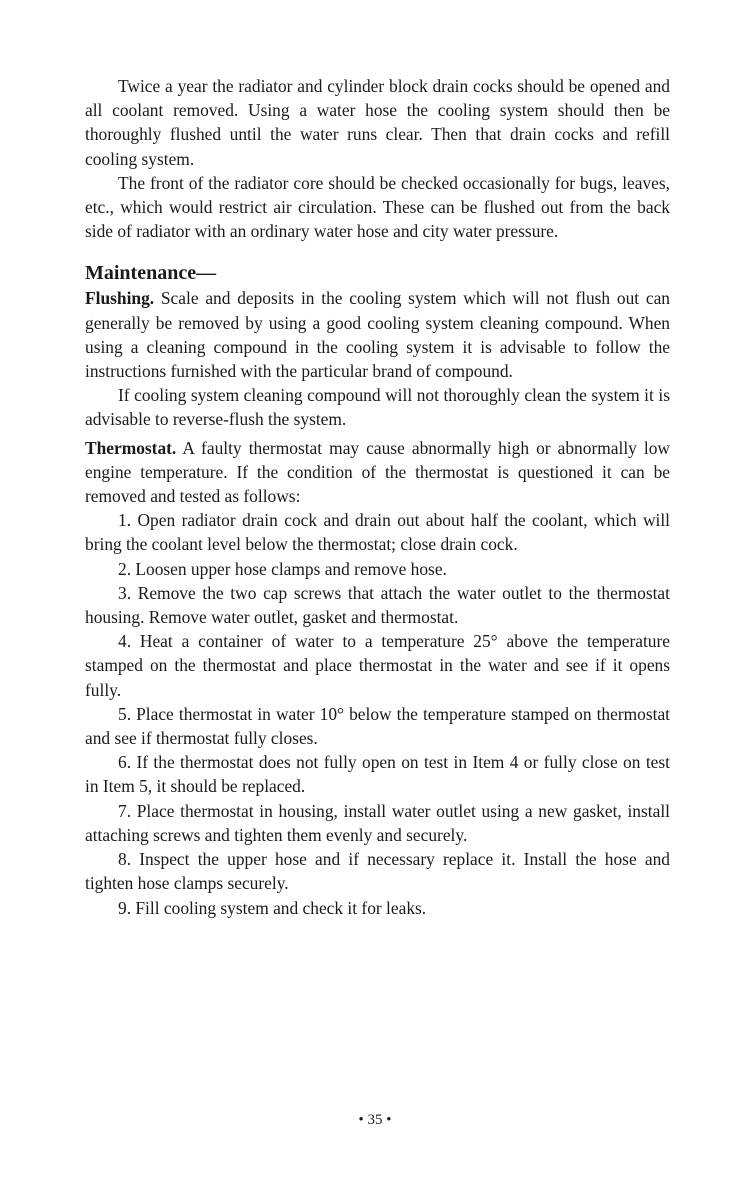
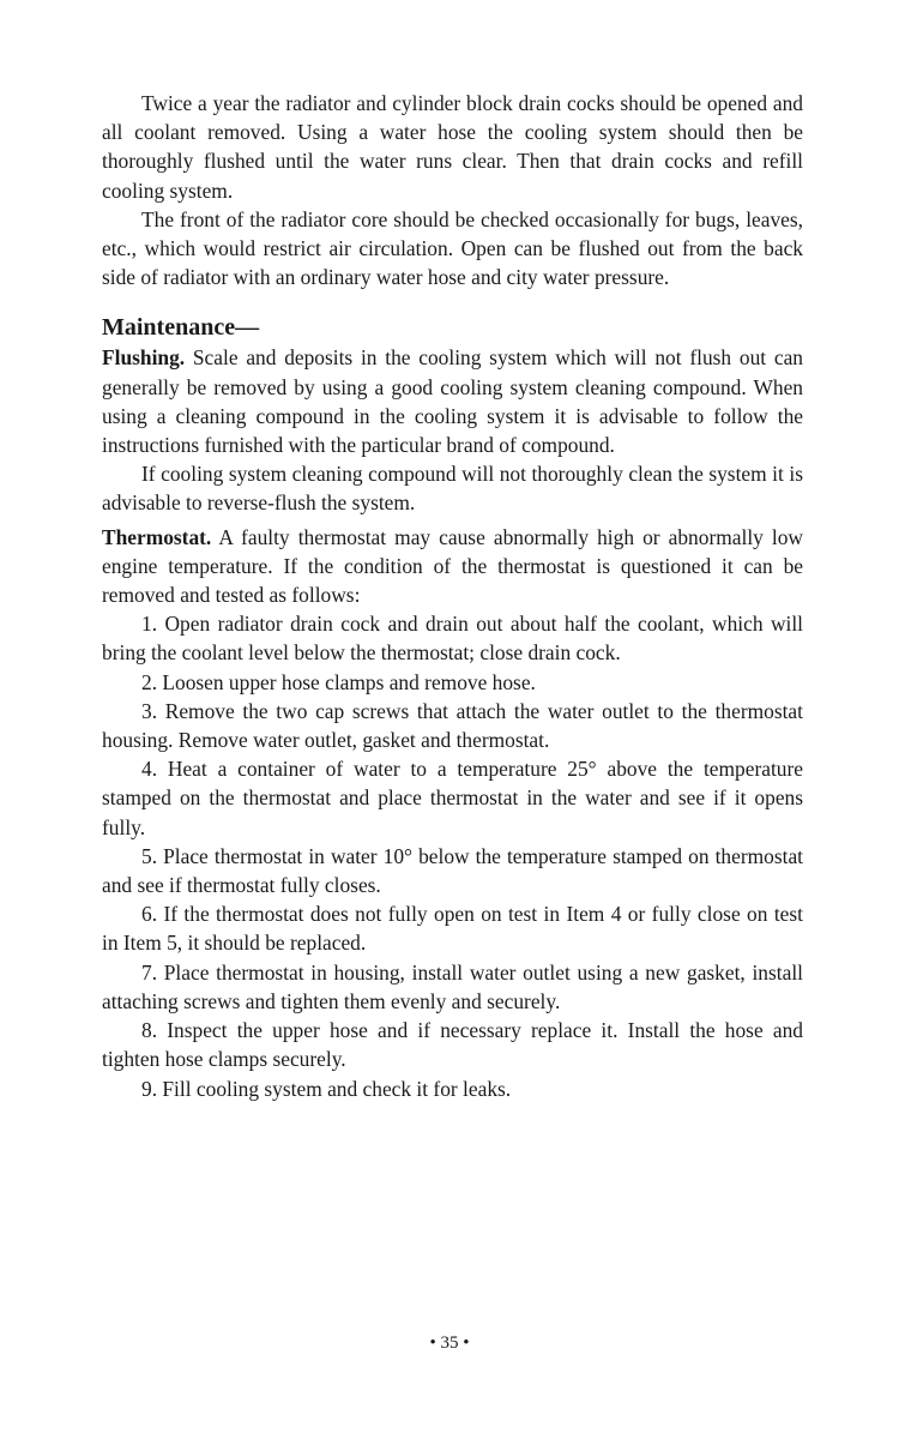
  Twice a year the radiator and cylinder block drain cocks should be opened and all coolant removed. Using a water hose the cooling system should then be thoroughly flushed until the water runs clear. Then that drain cocks and refill cooling system.
- The front of the radiator core should be checked occasionally for bugs, leaves, etc., which would restrict air circulation. These can be flushed out from the back side of radiator with an ordinary water hose and city water pressure.
+ The front of the radiator core should be checked occasionally for bugs, leaves, etc., which would restrict air circulation. Open can be flushed out from the back side of radiator with an ordinary water hose and city water pressure.
  Maintenance—
  Flushing. Scale and deposits in the cooling system which will not flush out can generally be removed by using a good cooling system cleaning compound. When using a cleaning compound in the cooling system it is advisable to follow the instructions furnished with the particular brand of compound.
  If cooling system cleaning compound will not thoroughly clean the system it is advisable to reverse-flush the system.
  Thermostat. A faulty thermostat may cause abnormally high or abnormally low engine temperature. If the condition of the thermostat is questioned it can be removed and tested as follows:
  1. Open radiator drain cock and drain out about half the coolant, which will bring the coolant level below the thermostat; close drain cock.
  2. Loosen upper hose clamps and remove hose.
  3. Remove the two cap screws that attach the water outlet to the thermostat housing. Remove water outlet, gasket and thermostat.
  4. Heat a container of water to a temperature 25° above the temperature stamped on the thermostat and place thermostat in the water and see if it opens fully.
  5. Place thermostat in water 10° below the temperature stamped on thermostat and see if thermostat fully closes.
  6. If the thermostat does not fully open on test in Item 4 or fully close on test in Item 5, it should be replaced.
  7. Place thermostat in housing, install water outlet using a new gasket, install attaching screws and tighten them evenly and securely.
  8. Inspect the upper hose and if necessary replace it. Install the hose and tighten hose clamps securely.
  9. Fill cooling system and check it for leaks.
  • 35 •
